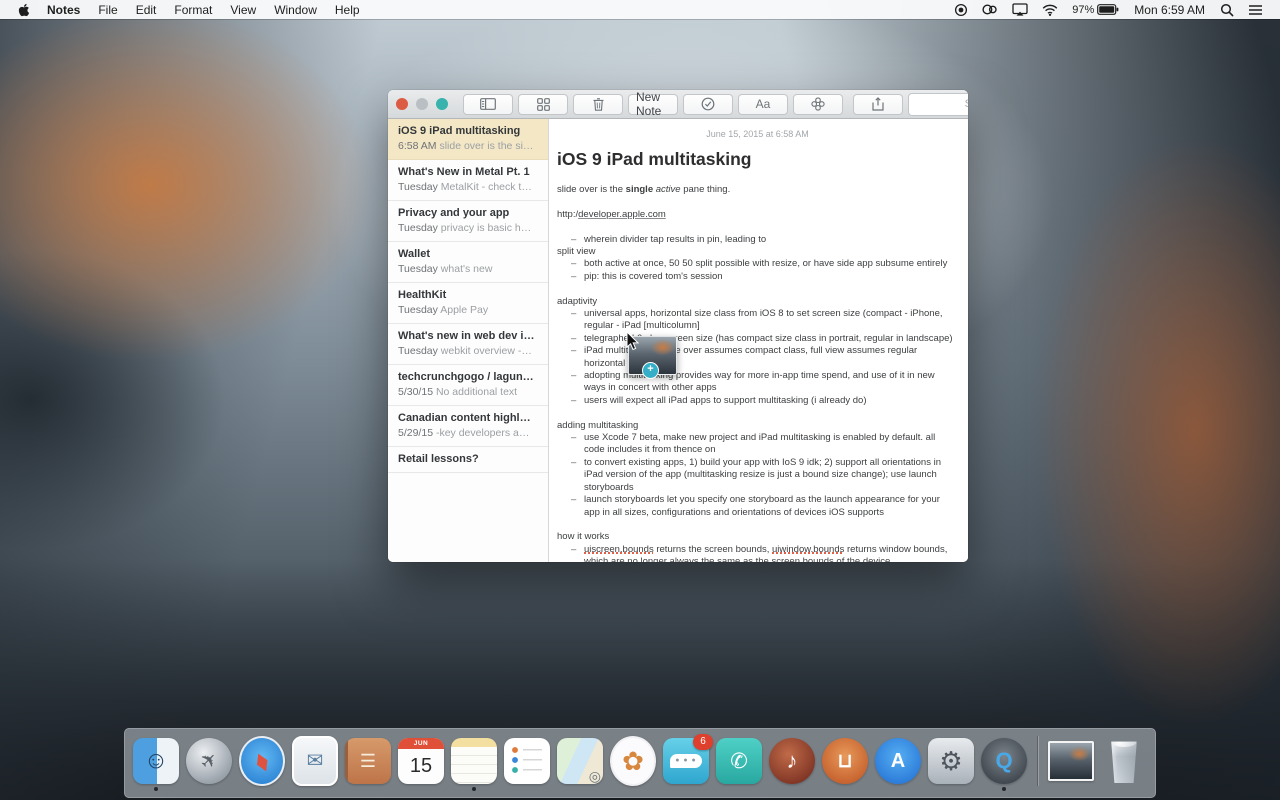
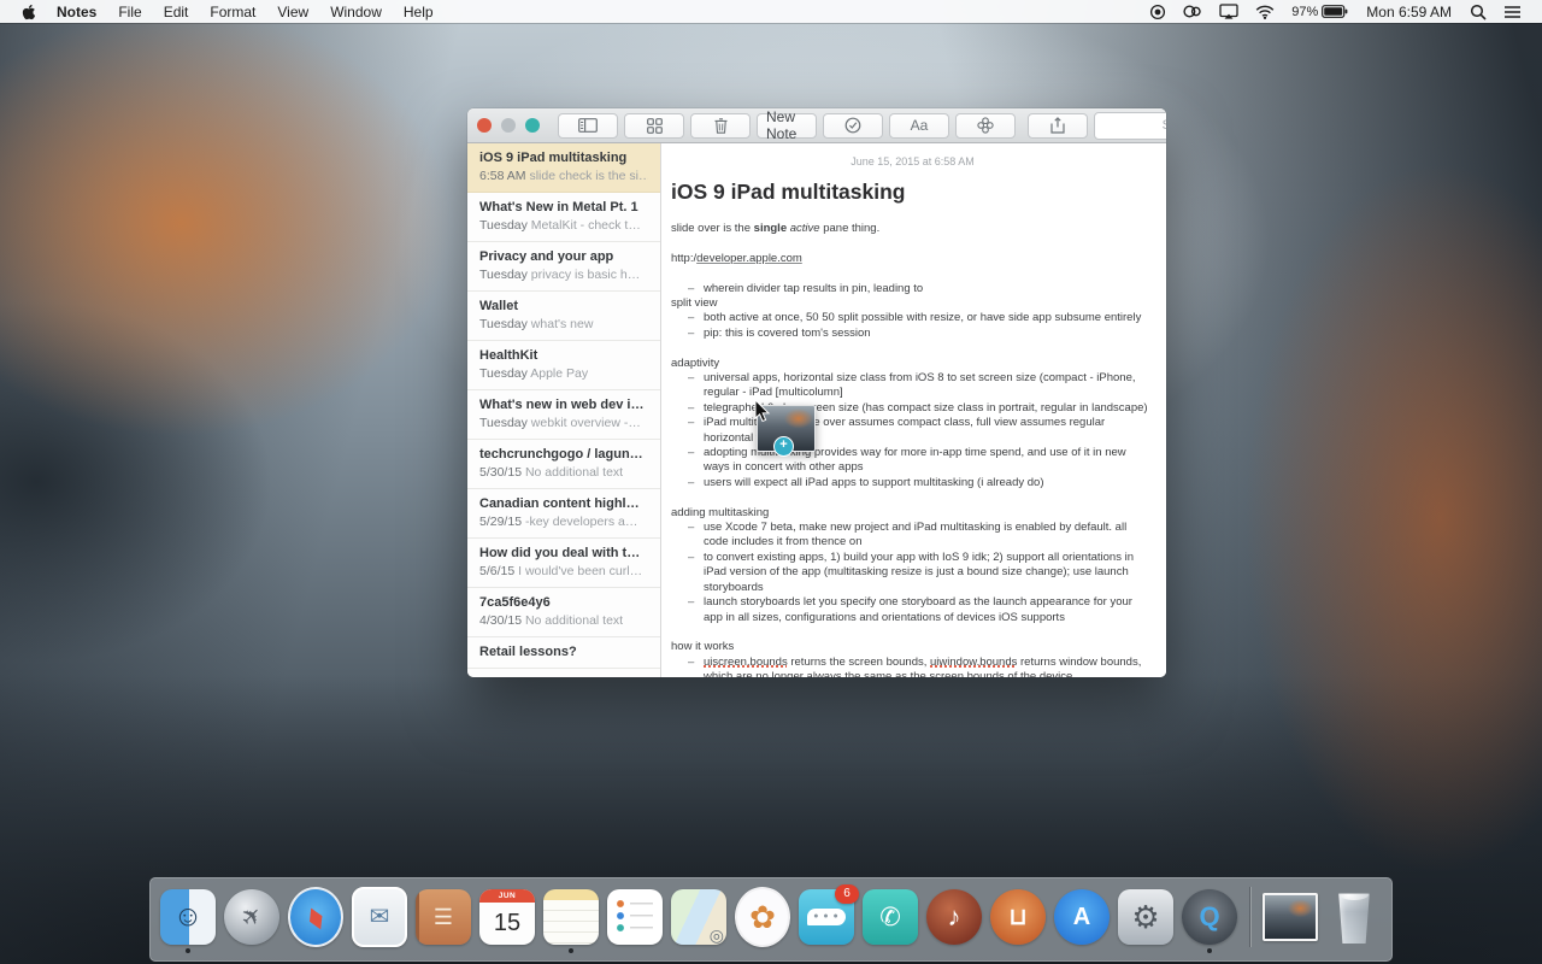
  Notes
  File
  Edit
  Format
  View
  Window
  Help
  97%
  Mon 6:59 AM
  New Note
  Aa
  iOS 9 iPad multitasking
- 6:58 AM slide over is the si…
+ 6:58 AM slide check is the si…
  What's New in Metal Pt. 1
  Tuesday MetalKit - check t…
  Privacy and your app
  Tuesday privacy is basic h…
  Wallet
  Tuesday what's new
  HealthKit
  Tuesday Apple Pay
  What's new in web dev i…
  Tuesday webkit overview -…
  techcrunchgogo / lagun…
  5/30/15 No additional text
  Canadian content highl…
  5/29/15 -key developers a…
+ How did you deal with t…
+ 5/6/15 I would've been curl…
+ 7ca5f6e4y6
+ 4/30/15 No additional text
  Retail lessons?
  June 15, 2015 at 6:58 AM
  iOS 9 iPad multitasking
  slide over is the single active pane thing.
  http:/developer.apple.com
  –
  wherein divider tap results in pin, leading to
  split view
  –
  both active at once, 50 50 split possible with resize, or have side app subsume entirely
  –
  pip: this is covered tom's session
  adaptivity
  –
  universal apps, horizontal size class from iOS 8 to set screen size (compact - iPhone, regular - iPad [multicolumn]
  –
  telegrapheeen size (has compact size class in portrait, regular in landscape)
  –
  iPad multie over assumes compact class, full view assumes regular horizontal
  –
  adopting multiking provides way for more in-app time spend, and use of it in new ways in concert with other apps
  –
  users will expect all iPad apps to support multitasking (i already do)
  adding multitasking
  –
  use Xcode 7 beta, make new project and iPad multitasking is enabled by default. all code includes it from thence on
  –
  to convert existing apps, 1) build your app with IoS 9 idk; 2) support all orientations in iPad version of the app (multitasking resize is just a bound size change); use launch storyboards
  –
  launch storyboards let you specify one storyboard as the launch appearance for your app in all sizes, configurations and orientations of devices iOS supports
  how it works
  –
  uiscreen.bounds returns the screen bounds, uiwindow.bounds returns window bounds, which are no longer always the same as the screen bounds of the device
  +
  ☺
  ✉
  ☰
  15
  ◎
  ✿
  6
  ✆
  ♪
  ⊔
  A
  ⚙
  Q
